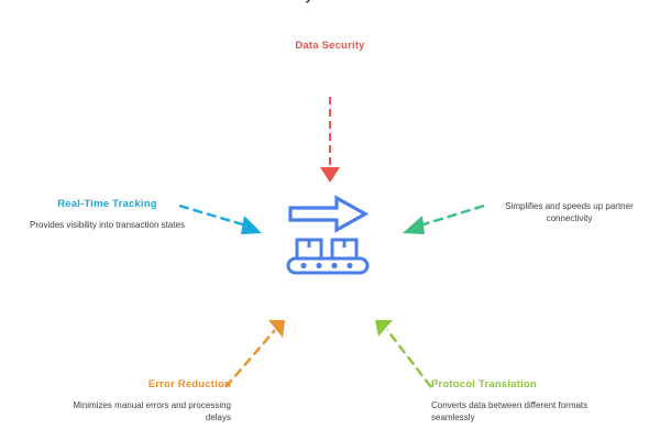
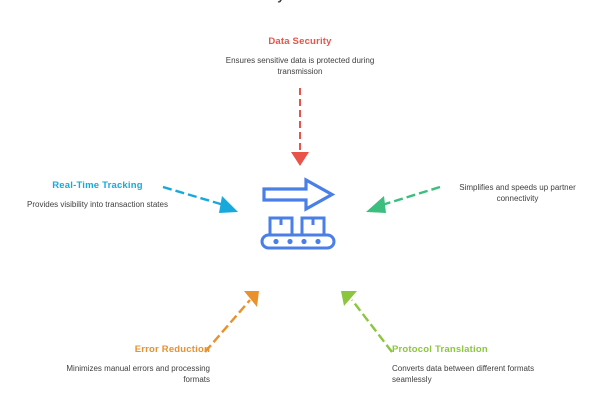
  Data Security
+ Ensures sensitive data is protected during transmission
  Real-Time Tracking
  Provides visibility into transaction states
  Simplifies and speeds up partner connectivity
  Error Reduction
- Minimizes manual errors and processing delays
+ Minimizes manual errors and processing formats
  Protocol Translation
  Converts data between different formats seamlessly
